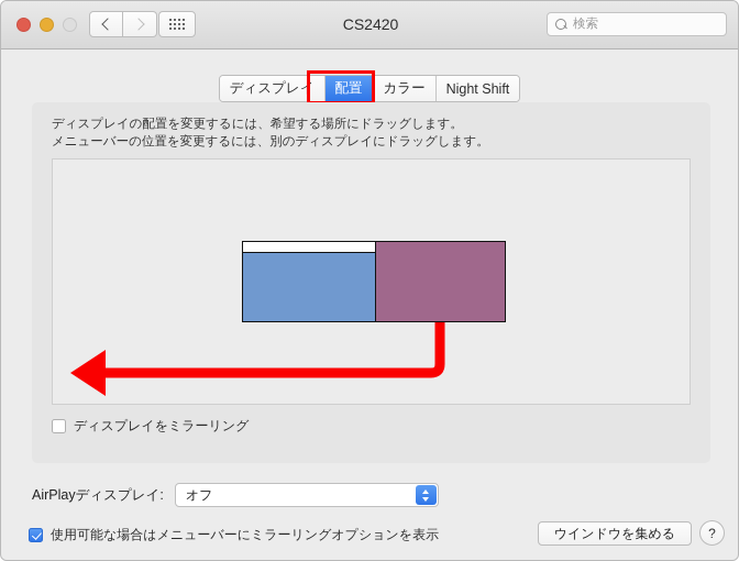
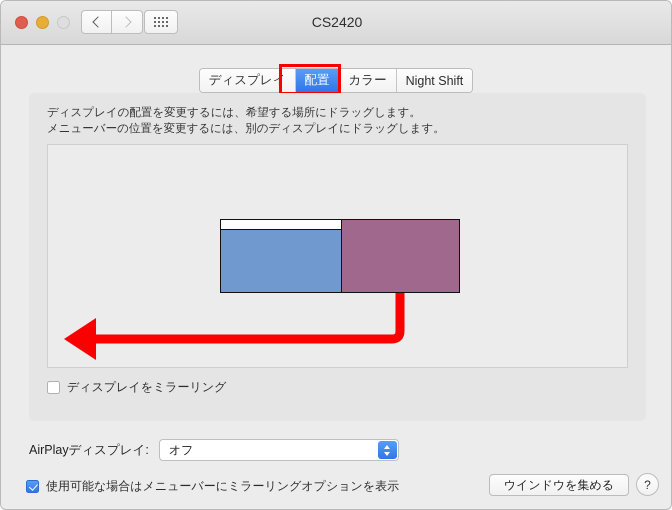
  CS2420
- 検索
  ディスプレイ
  配置
  カラー
  Night Shift
  ディスプレイの配置を変更するには、希望する場所にドラッグします。
  メニューバーの位置を変更するには、別のディスプレイにドラッグします。
  ディスプレイをミラーリング
  AirPlayディスプレイ:
  オフ
  使用可能な場合はメニューバーにミラーリングオプションを表示
  ウインドウを集める
  ?
